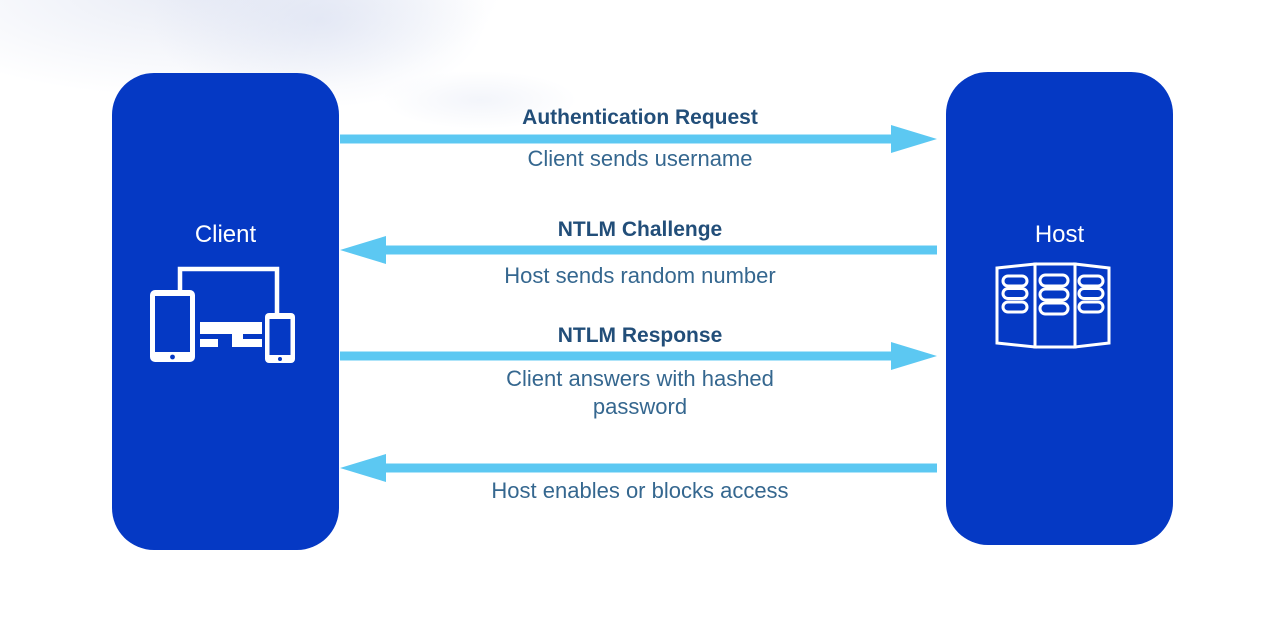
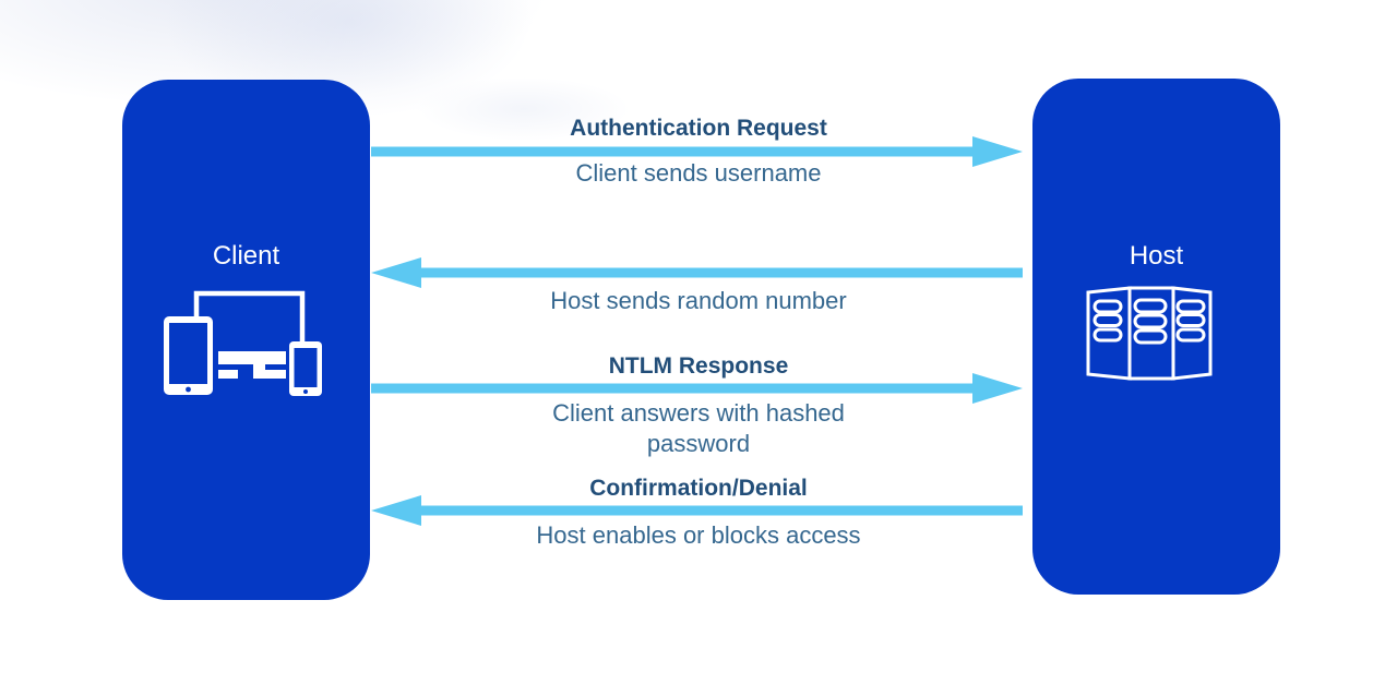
  Client
  Host
  Authentication Request
  Client sends username
- NTLM Challenge
  Host sends random number
  NTLM Response
  Client answers with hashed password
+ Confirmation/Denial
  Host enables or blocks access
